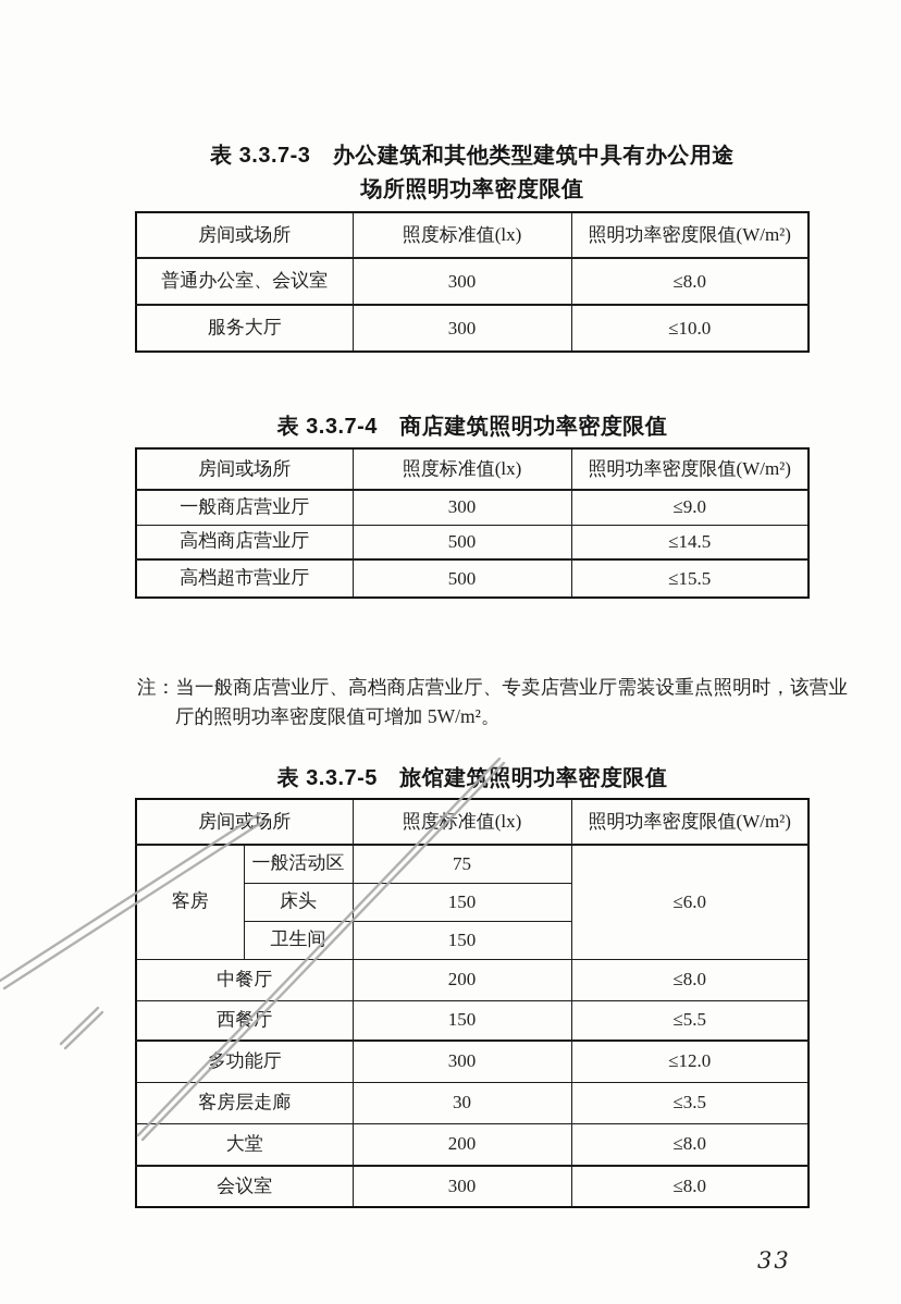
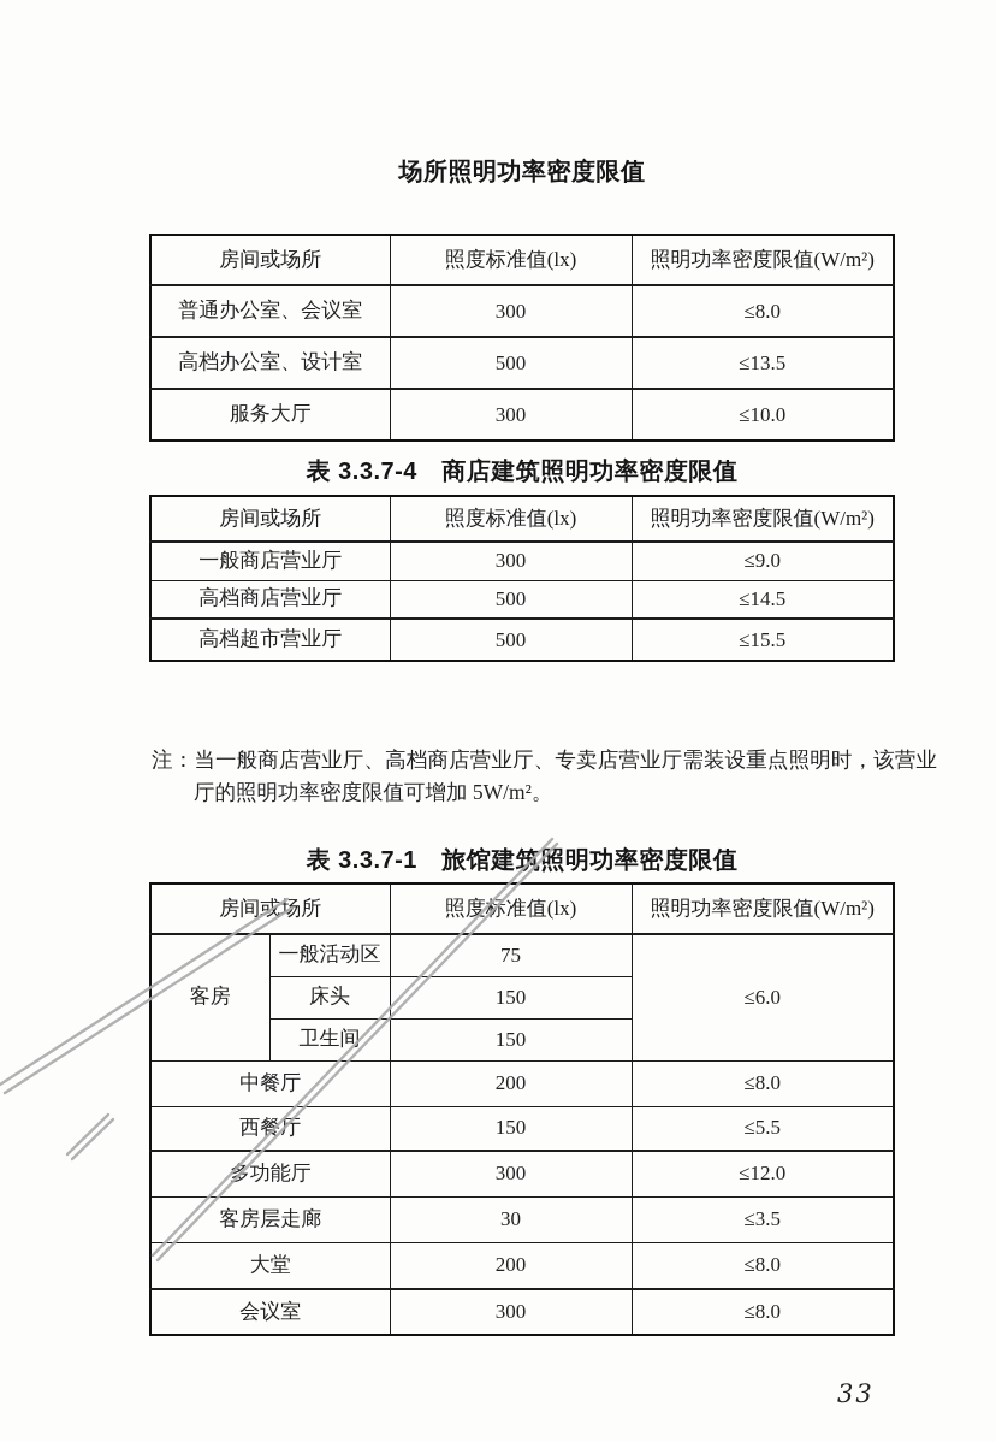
- 表 3.3.7-3 办公建筑和其他类型建筑中具有办公用途
  场所照明功率密度限值
  房间或场所	照度标准值(lx)	照明功率密度限值(W/m²)
  普通办公室、会议室	300	≤8.0
+ 高档办公室、设计室	500	≤13.5
  服务大厅	300	≤10.0
  表 3.3.7-4 商店建筑照明功率密度限值
  房间或场所	照度标准值(lx)	照明功率密度限值(W/m²)
  一般商店营业厅	300	≤9.0
  高档商店营业厅	500	≤14.5
  高档超市营业厅	500	≤15.5
  注：当一般商店营业厅、高档商店营业厅、专卖店营业厅需装设重点照明时，该营业厅的照明功率密度限值可增加 5W/m²。
- 表 3.3.7-5 旅馆建筑照明功率密度限值
+ 表 3.3.7-1 旅馆建筑照明功率密度限值
  房间或所	照度准值(lx)	照明功率密度限值(W/m²)
  客房	一般活动区	75	≤6.0
  床头	150
  卫生间	150
  中餐厅	200	≤8.0
  西餐厅	150	≤5.5
  功能厅	300	≤12.0
  客房层走廊	30	≤3.5
  大堂	200	≤8.0
  会议室	300	≤8.0
  33
